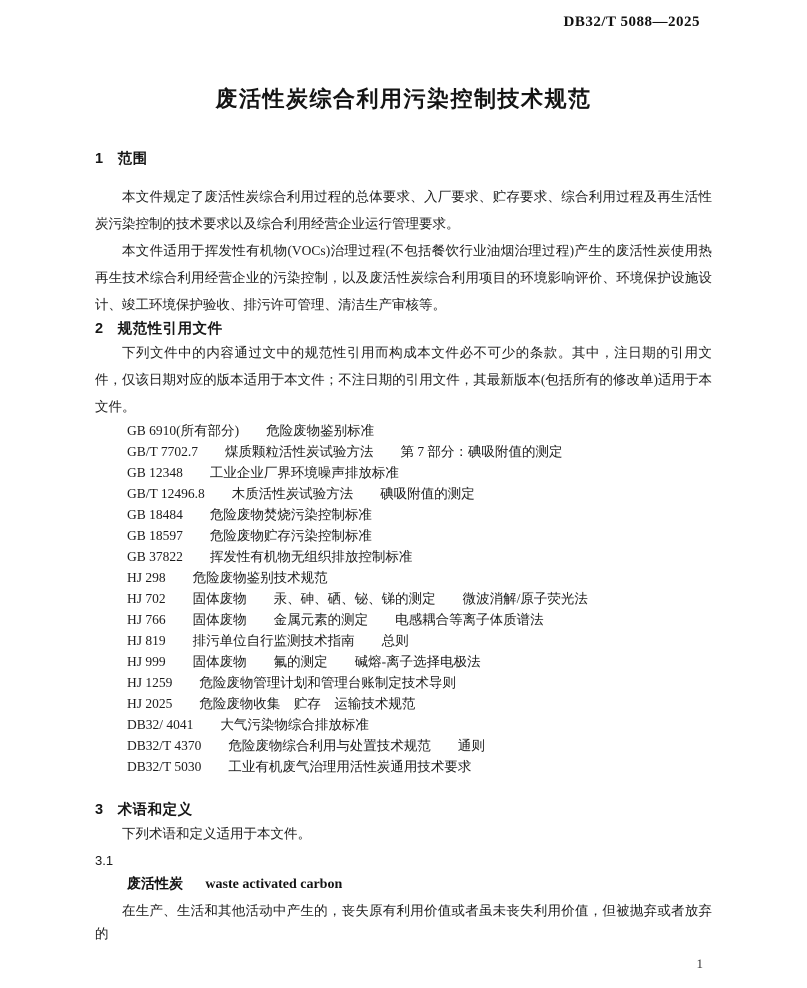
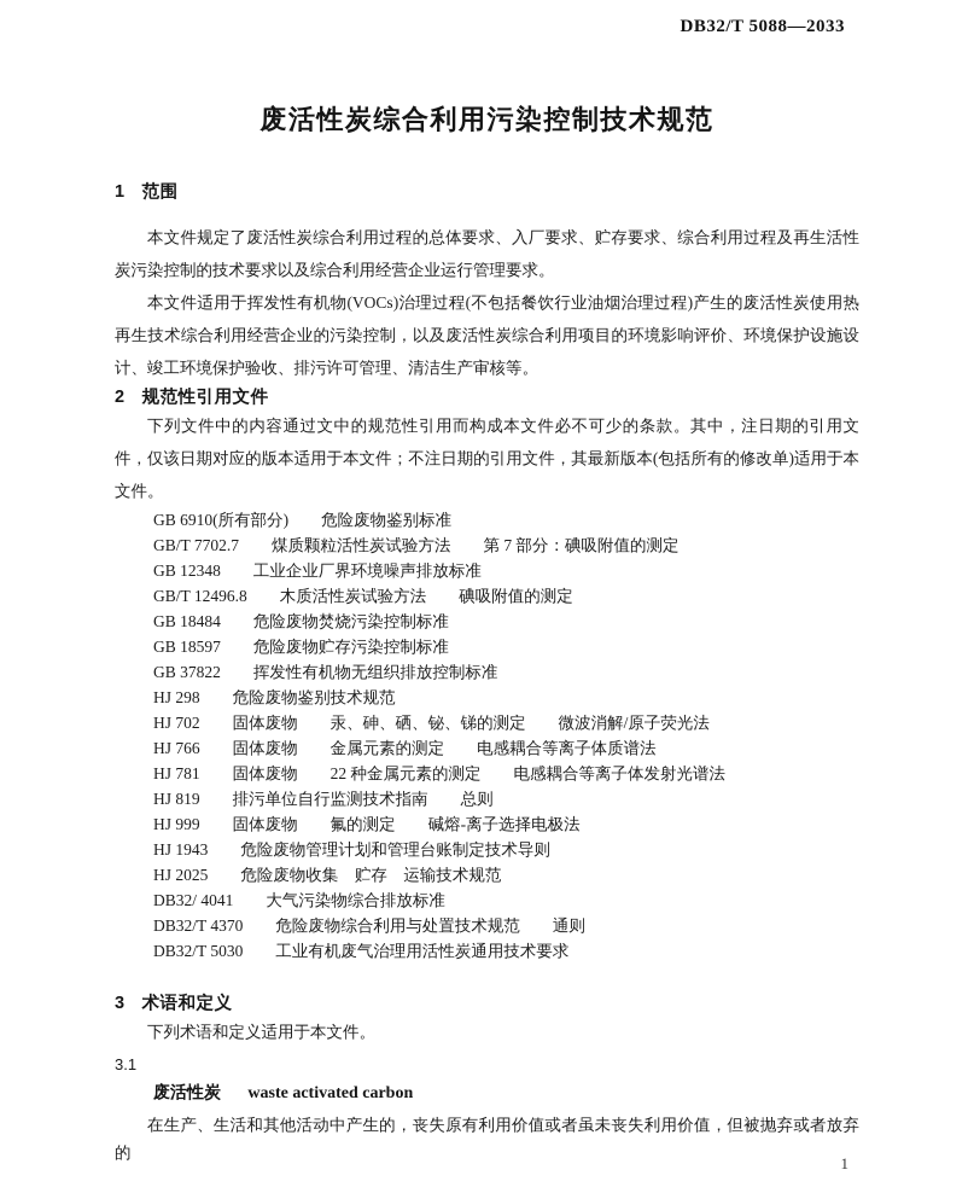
- DB32/T 5088—2025
+ DB32/T 5088—2033
  废活性炭综合利用污染控制技术规范
  1 范围
  本文件规定了废活性炭综合利用过程的总体要求、入厂要求、贮存要求、综合利用过程及再生活性炭污染控制的技术要求以及综合利用经营企业运行管理要求。
  本文件适用于挥发性有机物(VOCs)治理过程(不包括餐饮行业油烟治理过程)产生的废活性炭使用热再生技术综合利用经营企业的污染控制，以及废活性炭综合利用项目的环境影响评价、环境保护设施设计、竣工环境保护验收、排污许可管理、清洁生产审核等。
  2 规范性引用文件
  下列文件中的内容通过文中的规范性引用而构成本文件必不可少的条款。其中，注日期的引用文件，仅该日期对应的版本适用于本文件；不注日期的引用文件，其最新版本(包括所有的修改单)适用于本文件。
  GB 6910(所有部分) 危险废物鉴别标准
  GB/T 7702.7 煤质颗粒活性炭试验方法 第 7 部分：碘吸附值的测定
  GB 12348 工业企业厂界环境噪声排放标准
  GB/T 12496.8 木质活性炭试验方法 碘吸附值的测定
  GB 18484 危险废物焚烧污染控制标准
  GB 18597 危险废物贮存污染控制标准
  GB 37822 挥发性有机物无组织排放控制标准
  HJ 298 危险废物鉴别技术规范
  HJ 702 固体废物 汞、砷、硒、铋、锑的测定 微波消解/原子荧光法
  HJ 766 固体废物 金属元素的测定 电感耦合等离子体质谱法
+ HJ 781 固体废物 22 种金属元素的测定 电感耦合等离子体发射光谱法
  HJ 819 排污单位自行监测技术指南 总则
  HJ 999 固体废物 氟的测定 碱熔-离子选择电极法
- HJ 1259 危险废物管理计划和管理台账制定技术导则
+ HJ 1943 危险废物管理计划和管理台账制定技术导则
  HJ 2025 危险废物收集 贮存 运输技术规范
  DB32/ 4041 大气污染物综合排放标准
  DB32/T 4370 危险废物综合利用与处置技术规范 通则
  DB32/T 5030 工业有机废气治理用活性炭通用技术要求
  3 术语和定义
  下列术语和定义适用于本文件。
  3.1
  废活性炭 waste activated carbon
  在生产、生活和其他活动中产生的，丧失原有利用价值或者虽未丧失利用价值，但被抛弃或者放弃的
  1
